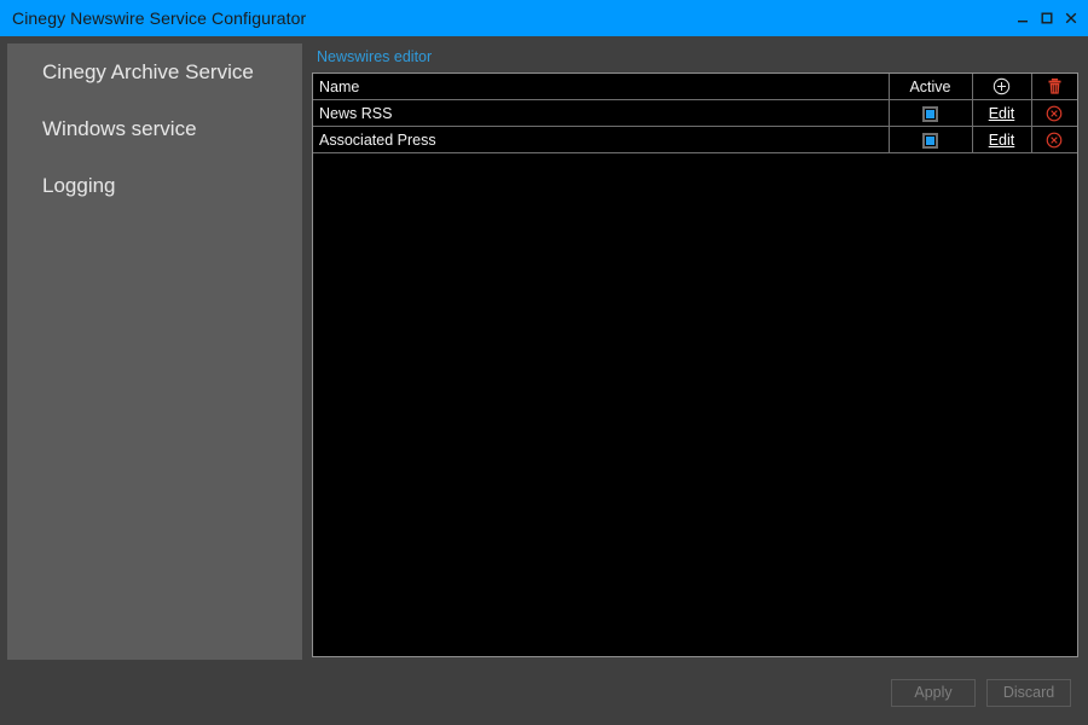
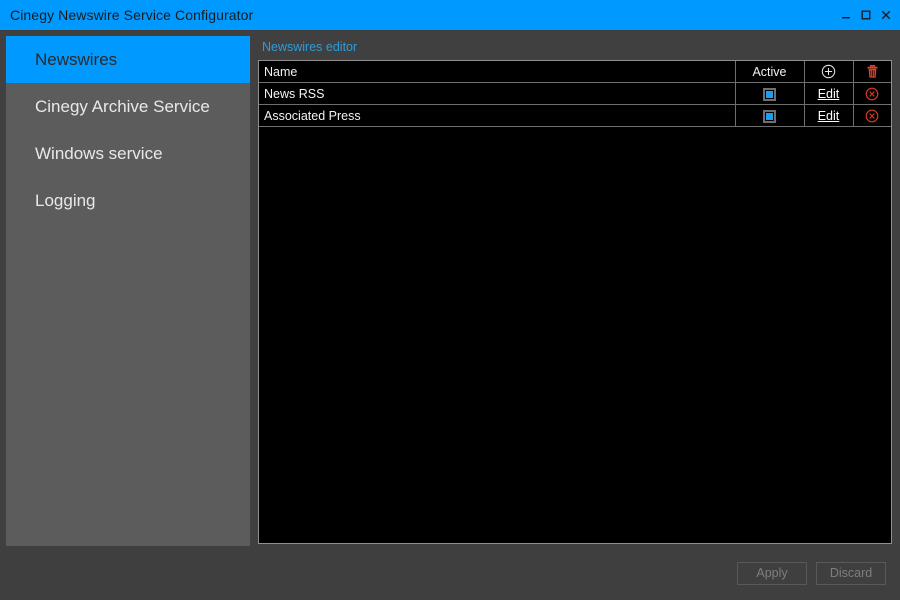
  Cinegy Newswire Service Configurator
+ Newswires
  Cinegy Archive Service
  Windows service
  Logging
  Newswires editor
  Name	Active
  News RSS		Edit
  Associated Press		Edit
  Apply
  Discard
